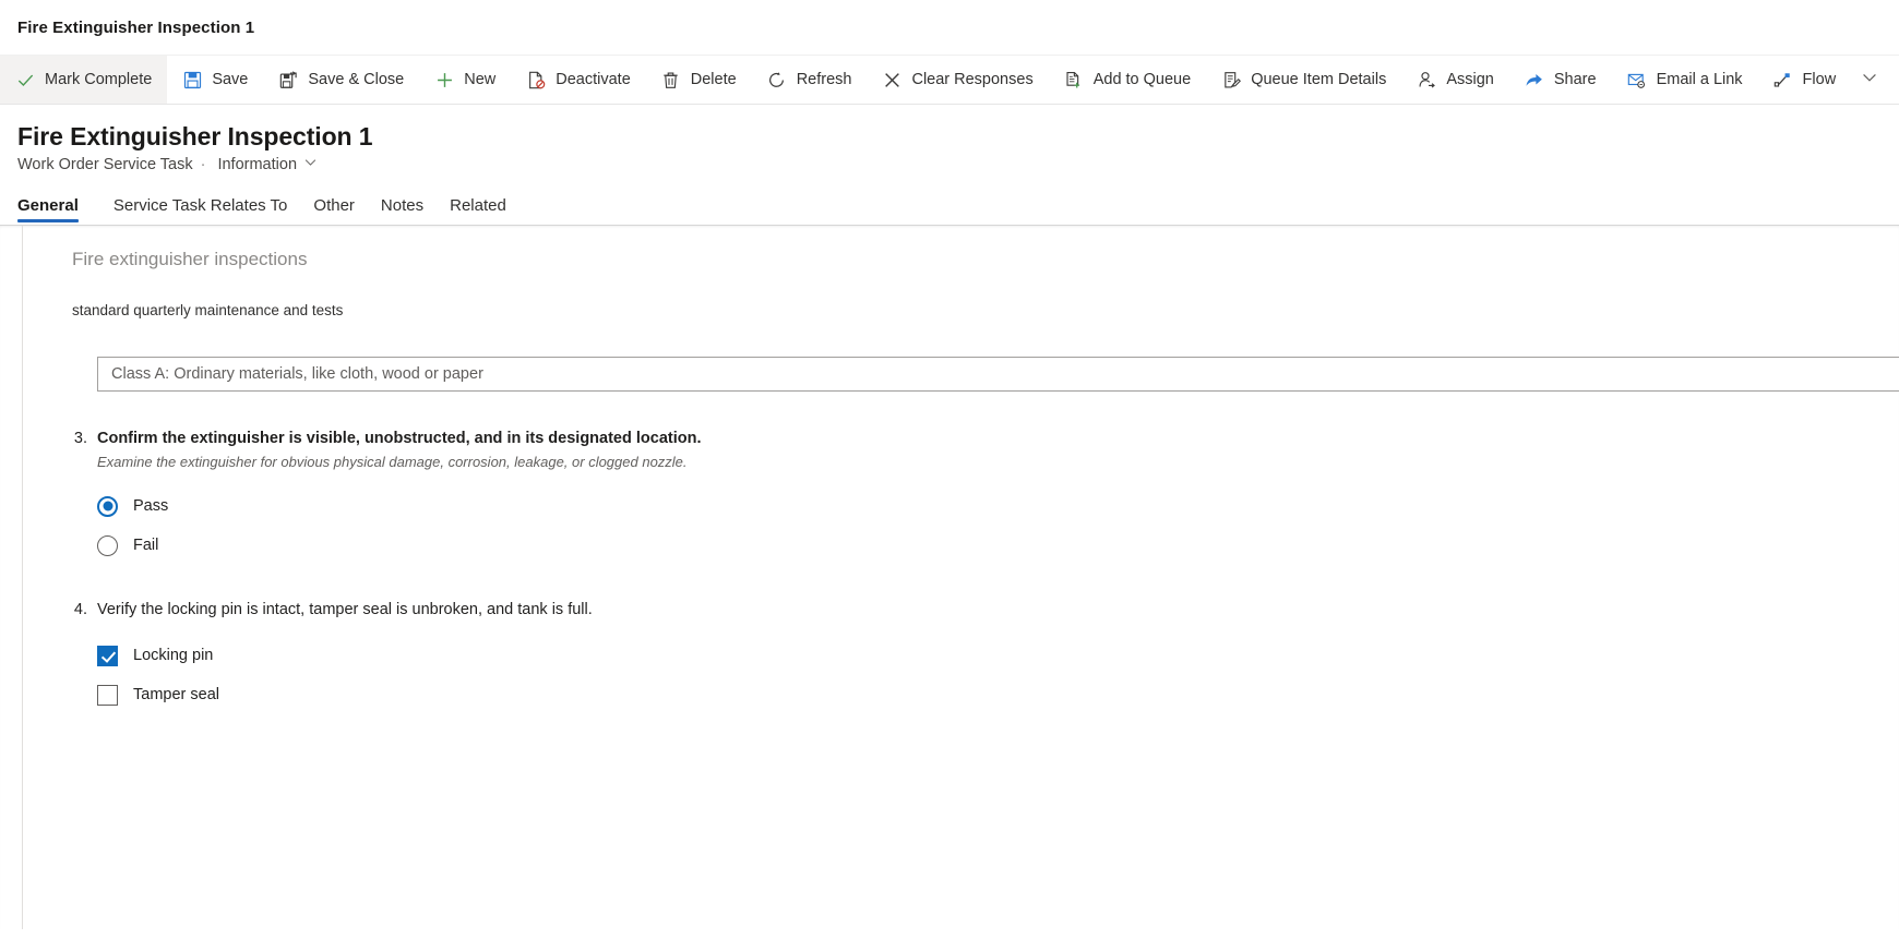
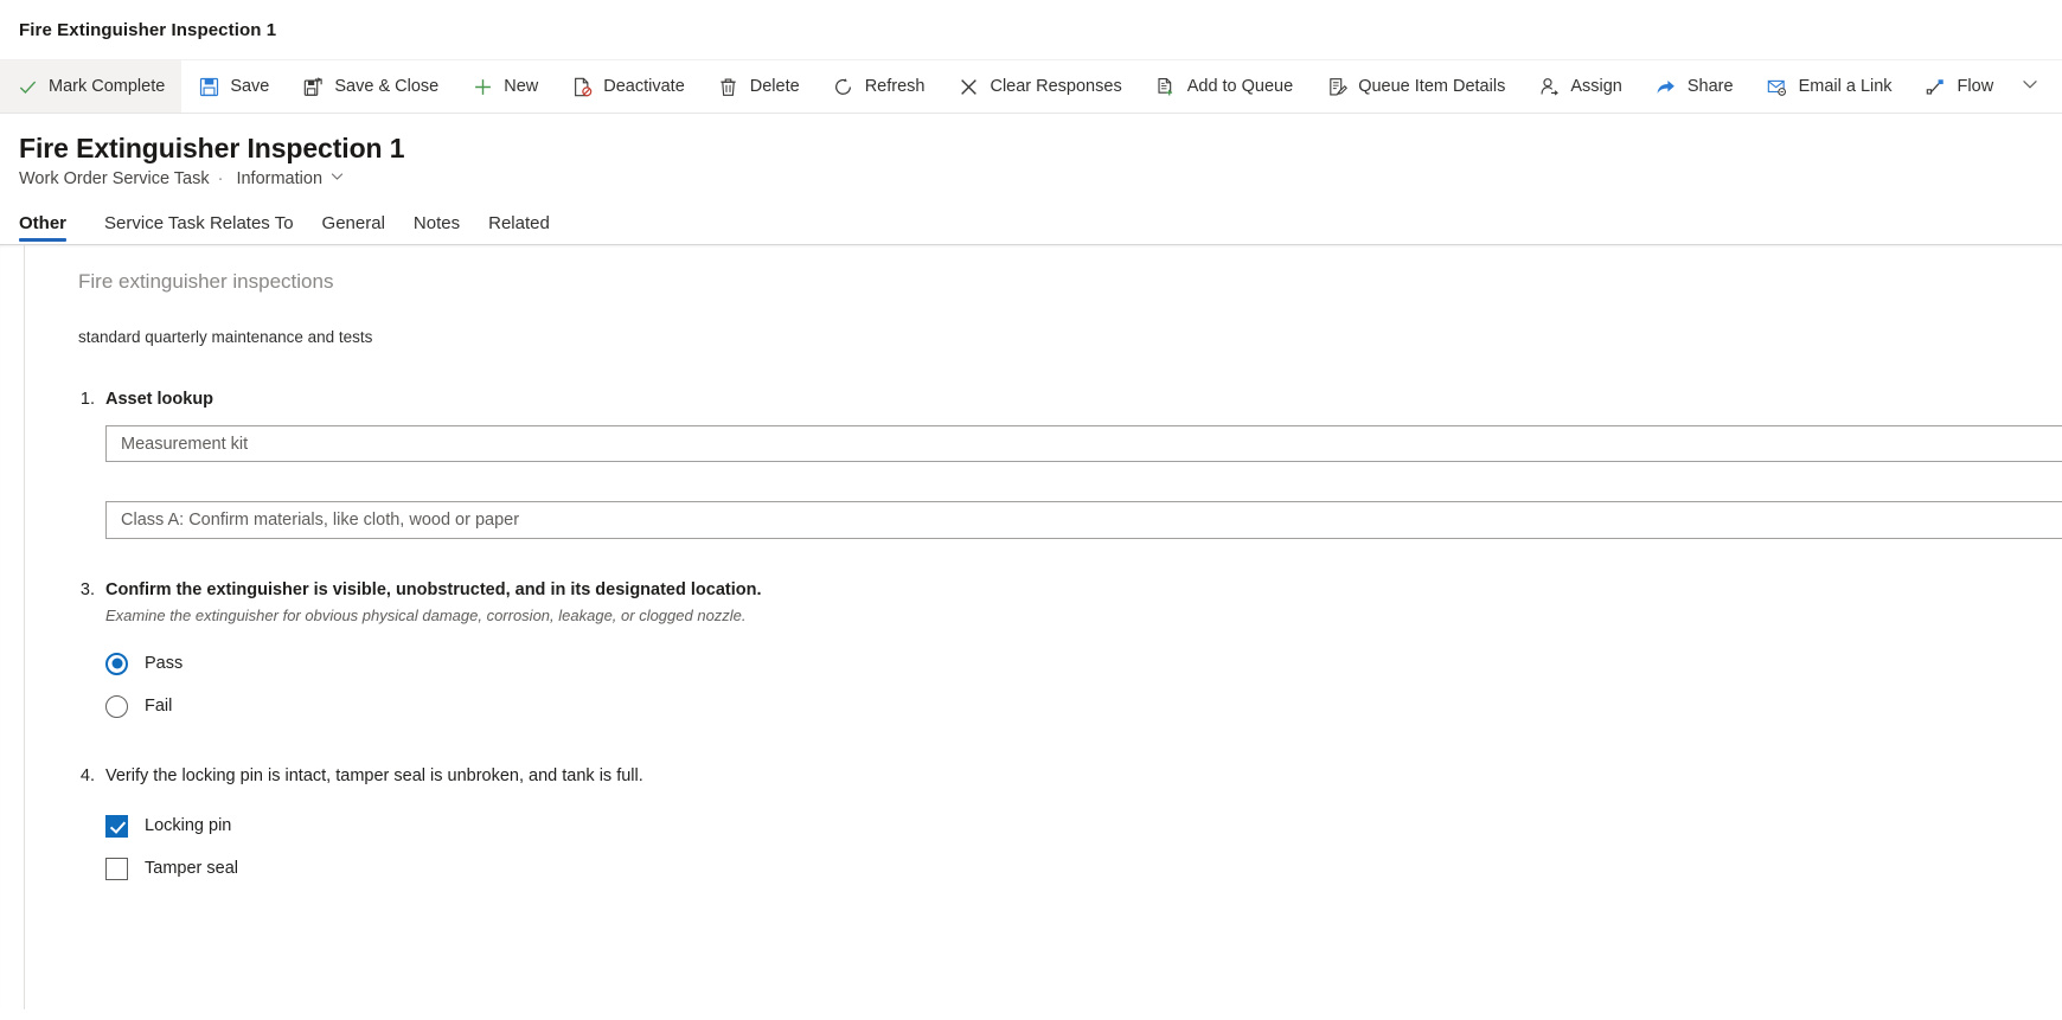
  Fire Extinguisher Inspection 1
  Mark Complete
  Save
  Save & Close
  New
  Deactivate
  Delete
  Refresh
  Clear Responses
  Add to Queue
  Queue Item Details
  Assign
  Share
  Email a Link
  Flow
  Fire Extinguisher Inspection 1
  Work Order Service Task
  ·
  Information
- General
+ Other
  Service Task Relates To
- Other
+ General
  Notes
  Related
  Fire extinguisher inspections
  standard quarterly maintenance and tests
+ 1.
+ Asset lookup
+ Measurement kit
- Class A: Ordinary materials, like cloth, wood or paper
+ Class A: Confirm materials, like cloth, wood or paper
  3.
  Confirm the extinguisher is visible, unobstructed, and in its designated location.
  Examine the extinguisher for obvious physical damage, corrosion, leakage, or clogged nozzle.
  Pass
  Fail
  4.
  Verify the locking pin is intact, tamper seal is unbroken, and tank is full.
  Locking pin
  Tamper seal
